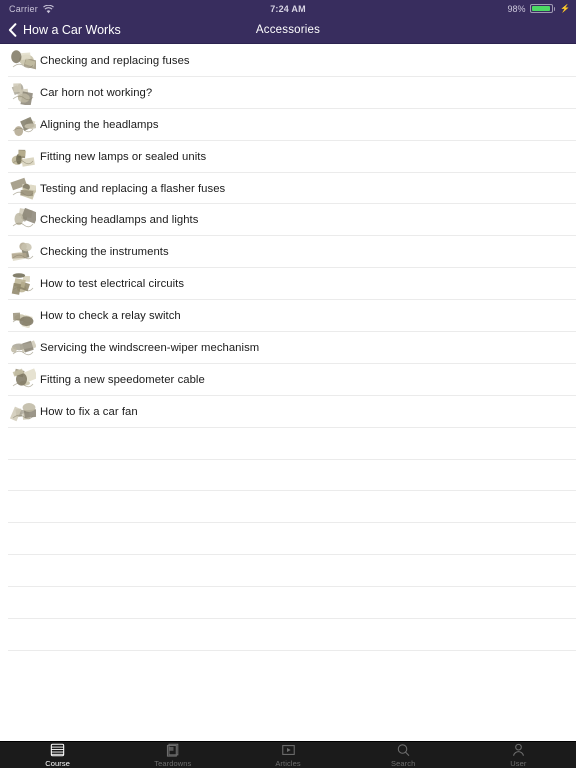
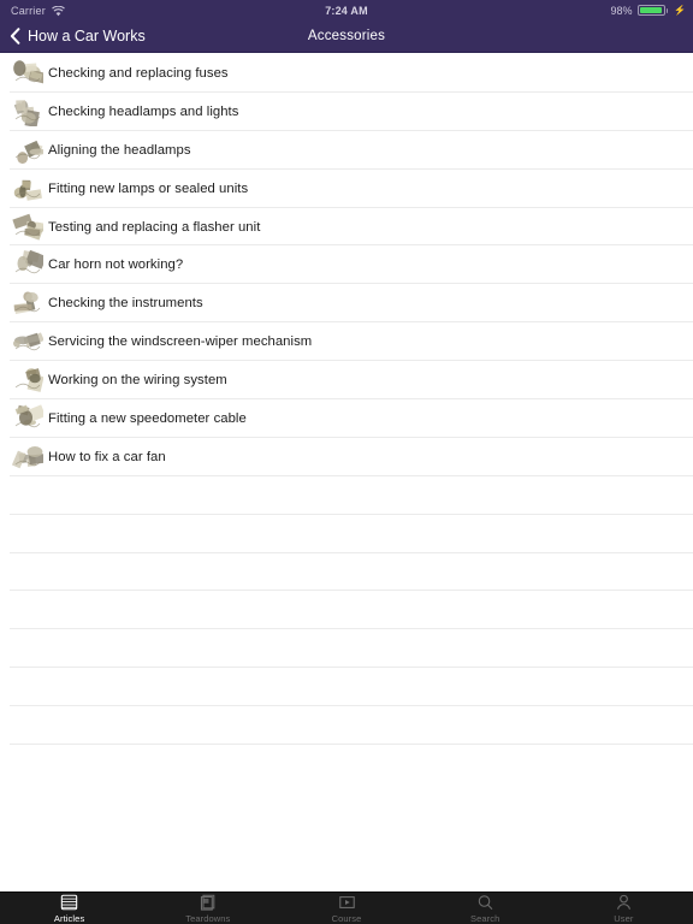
  Carrier
  7:24 AM
  98%
  ⚡
  How a Car Works
  Accessories
  Checking and replacing fuses
- Car horn not working?
+ Checking headlamps and lights
  Aligning the headlamps
  Fitting new lamps or sealed units
- Testing and replacing a flasher fuses
+ Testing and replacing a flasher unit
- Checking headlamps and lights
+ Car horn not working?
  Checking the instruments
- How to test electrical circuits
- How to check a relay switch
  Servicing the windscreen-wiper mechanism
+ Working on the wiring system
  Fitting a new speedometer cable
  How to fix a car fan
- Course
+ Articles
  Teardowns
- Articles
+ Course
  Search
  User
